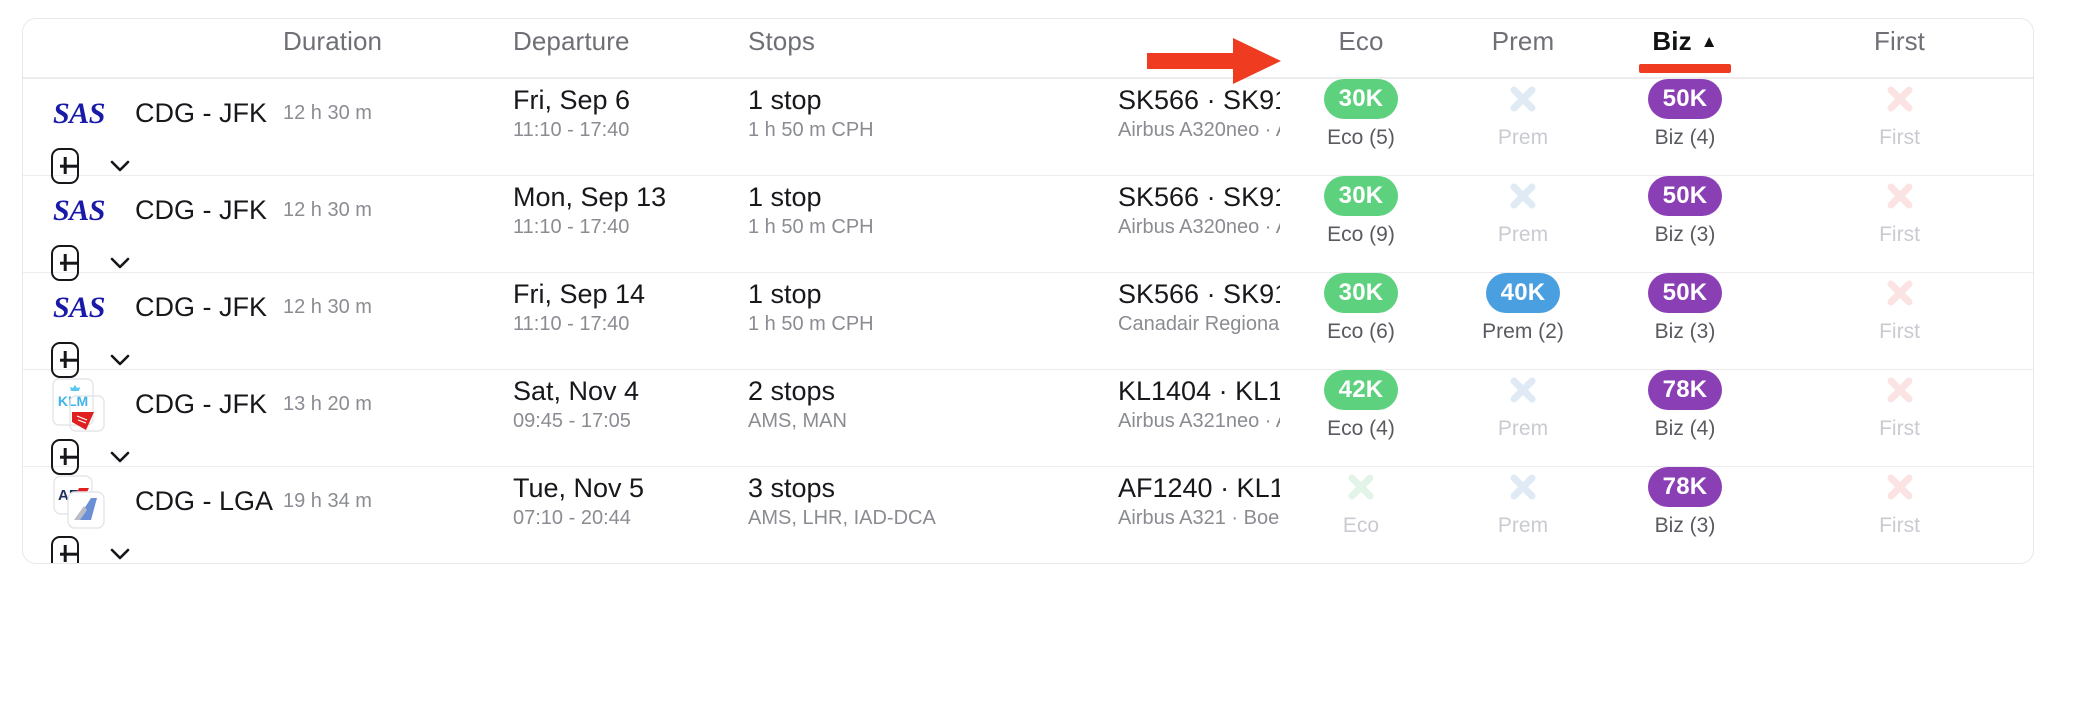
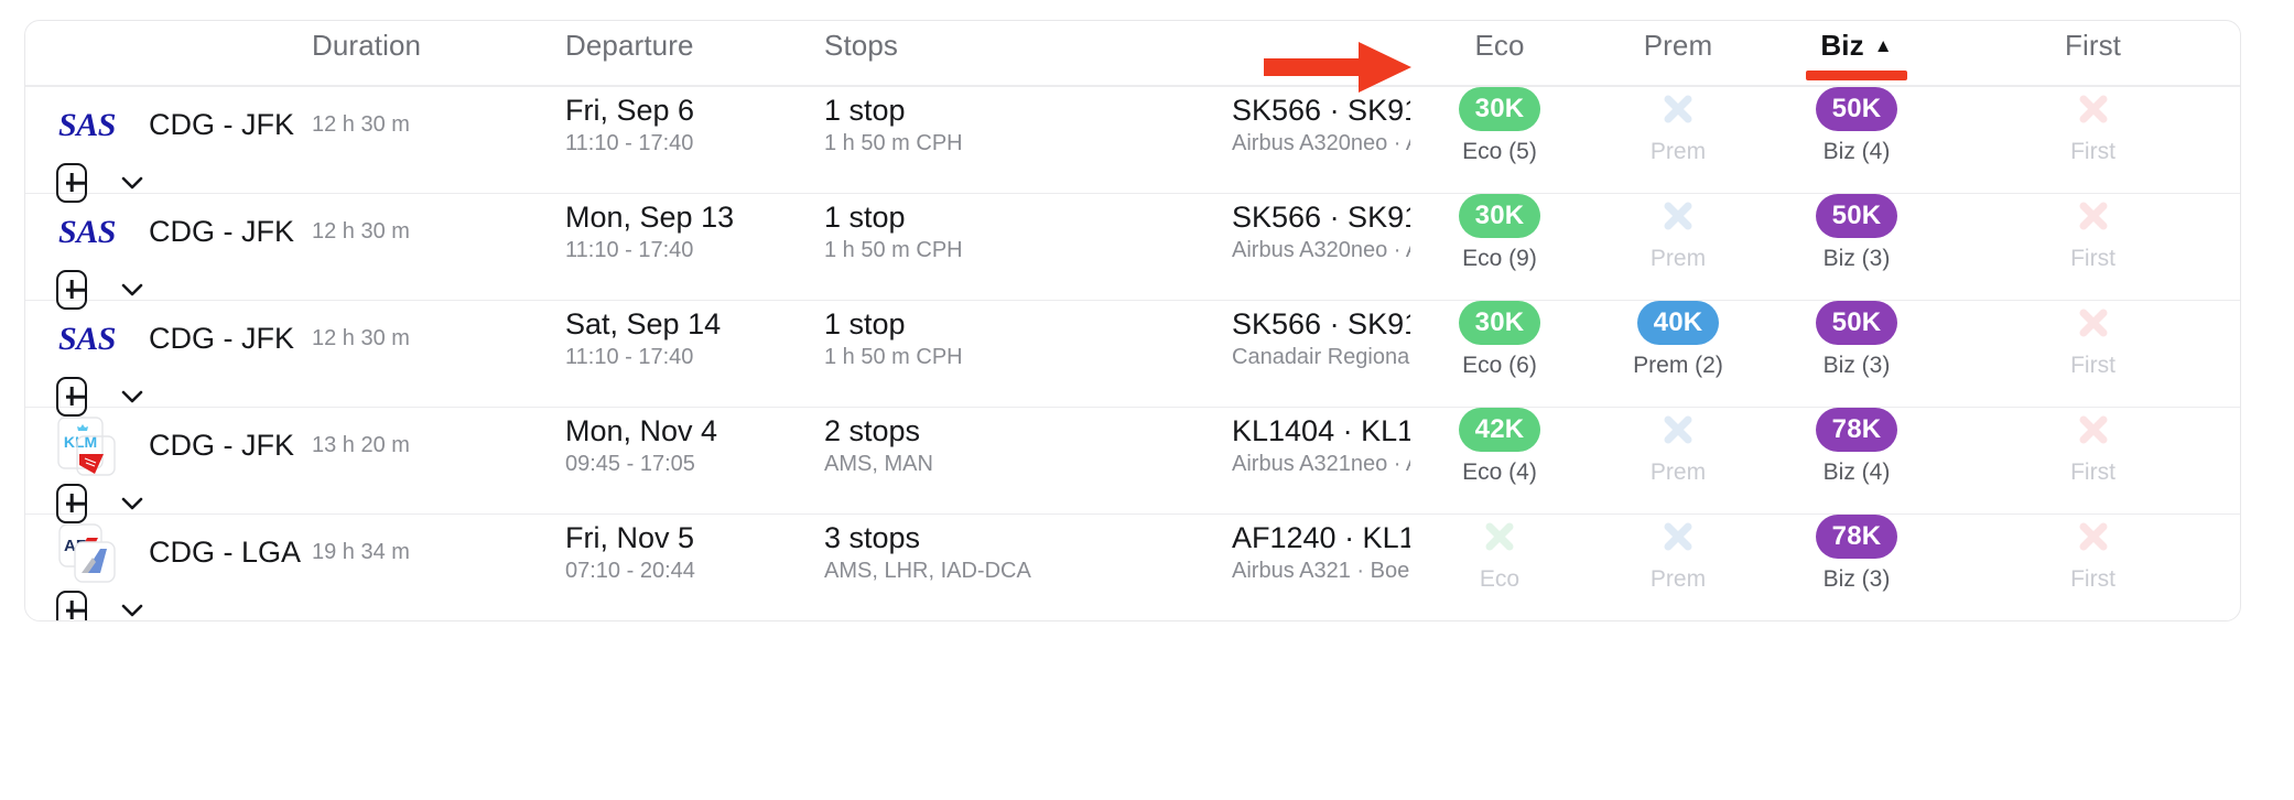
  Duration
  Departure
  Stops
  Eco
  Prem
  Biz ▲
  First
  SAS
  CDG - JFK
  12 h 30 m
  Fri, Sep 6
  11:10 - 17:40
  1 stop
  1 h 50 m CPH
  SK566 · SK9
  30K
  Eco (5)
  Prem
  50K
  Biz (4)
  First
  SAS
  CDG - JFK
  12 h 30 m
  Mon, Sep 13
  11:10 - 17:40
  1 stop
  1 h 50 m CPH
  SK566 · SK9
  30K
  Eco (9)
  Prem
  50K
  Biz (3)
  First
  SAS
  CDG - JFK
  12 h 30 m
- Fri, Sep 14
+ Sat, Sep 14
  11:10 - 17:40
  1 stop
  1 h 50 m CPH
  SK566 · SK9
  30K
  Eco (6)
  40K
  Prem (2)
  50K
  Biz (3)
  First
  KLM
  CDG - JFK
  13 h 20 m
- Sat, Nov 4
+ Mon, Nov 4
  09:45 - 17:05
  2 stops
  AMS, MAN
  42K
  Eco (4)
  Prem
  78K
  Biz (4)
  First
  CDG - LGA
  19 h 34 m
- Tue, Nov 5
+ Fri, Nov 5
  07:10 - 20:44
  3 stops
  AMS, LHR, IAD-DCA
  Eco
  Prem
  78K
  Biz (3)
  First
